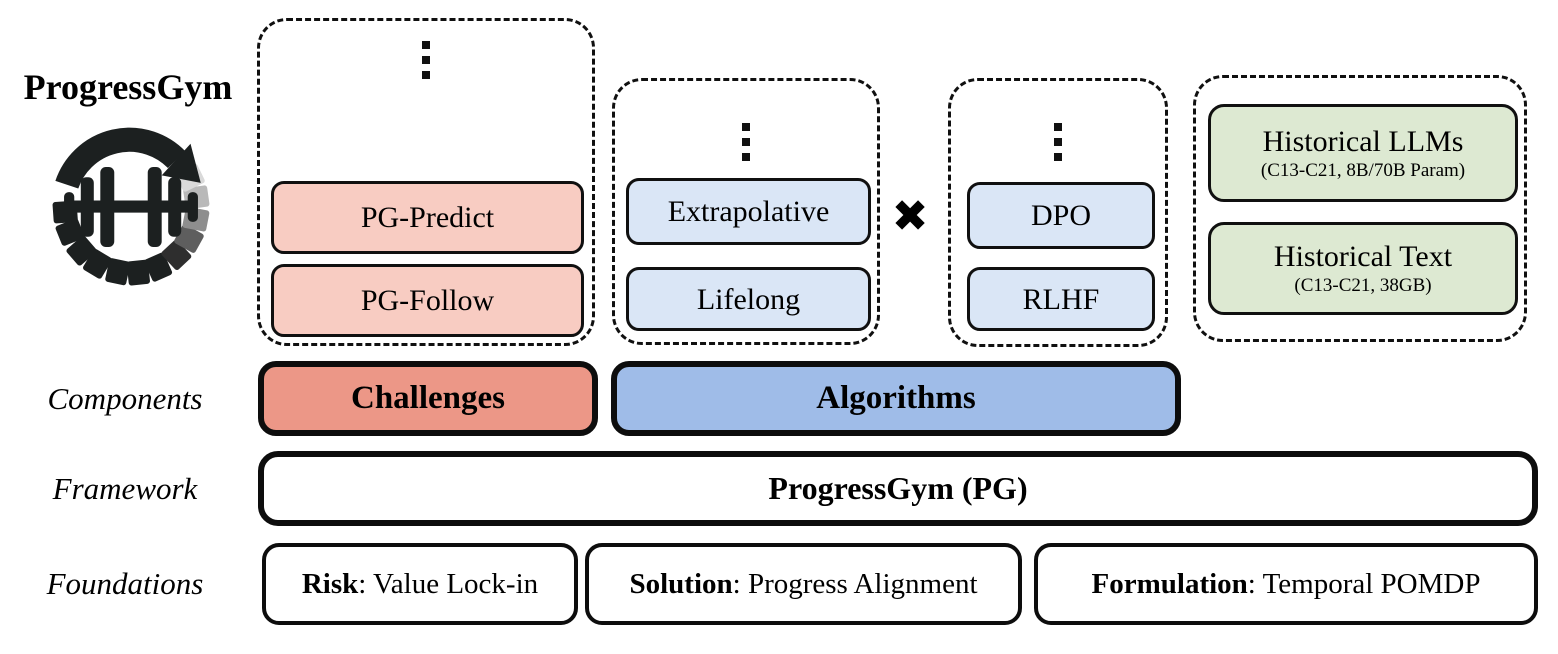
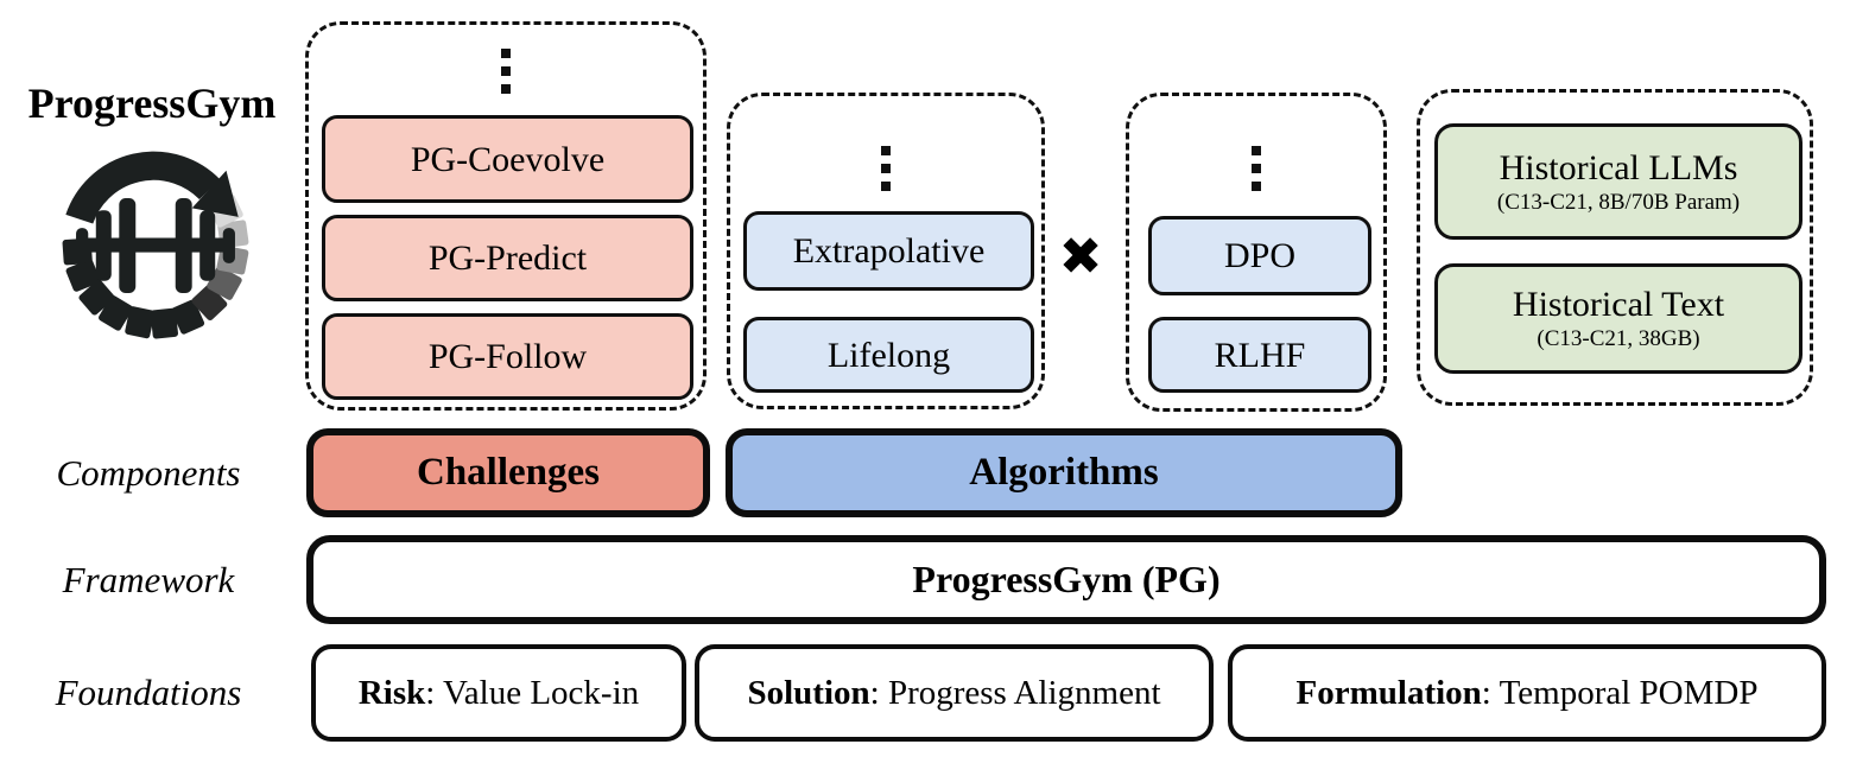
  ProgressGym
+ PG-Coevolve
  PG-Predict
  PG-Follow
  Extrapolative
  Lifelong
  ✖
  DPO
  RLHF
  Historical LLMs
  (C13-C21, 8B/70B Param)
  Historical Text
  (C13-C21, 38GB)
  Components
  Challenges
  Algorithms
  Framework
  ProgressGym (PG)
  Foundations
  Risk
  : Value Lock-in
  Solution
  : Progress Alignment
  Formulation
  : Temporal POMDP
